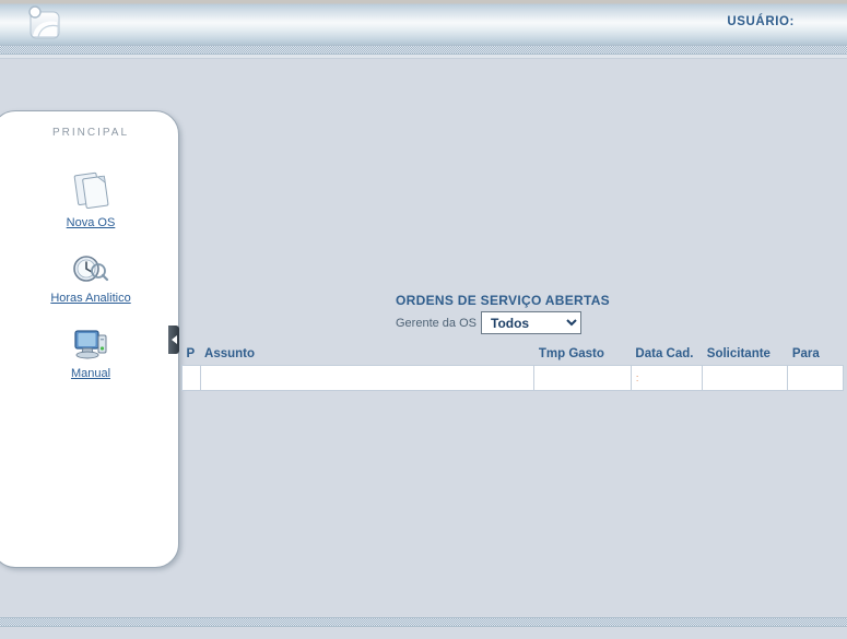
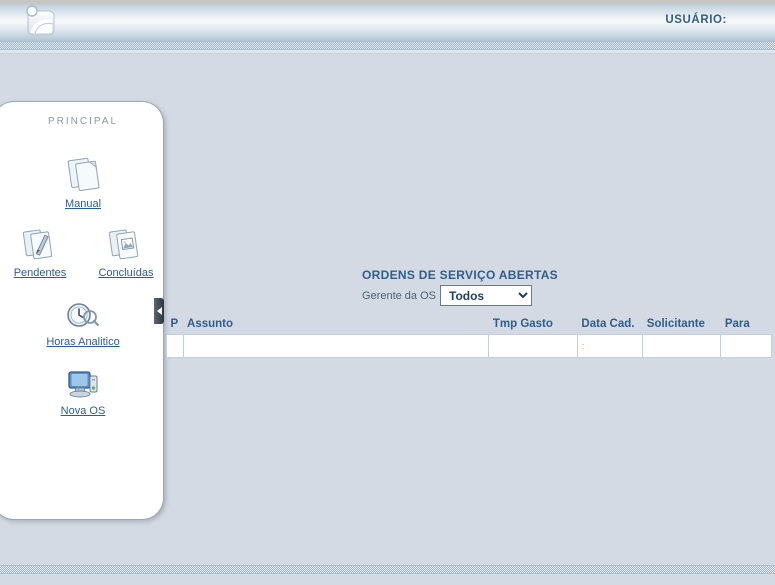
  USUÁRIO:
  PRINCIPAL
- Nova OS
+ Manual
+ Pendentes
+ Concluídas
  Horas Analitico
- Manual
+ Nova OS
  ORDENS DE SERVIÇO ABERTAS
  Gerente da OS
  Todos
  P	Assunto	Tmp Gasto	Data Cad.	Solicitante	Para
  			:
